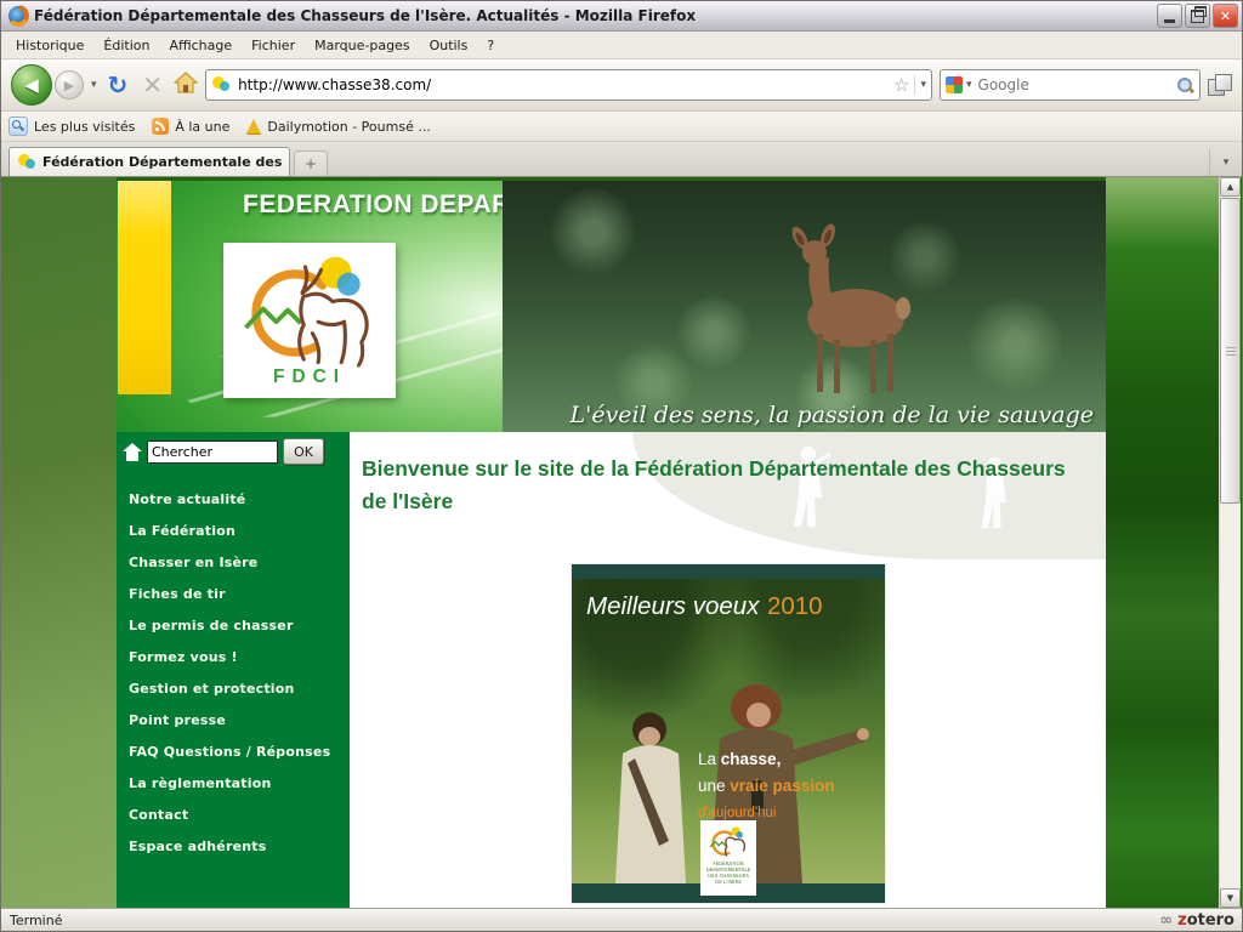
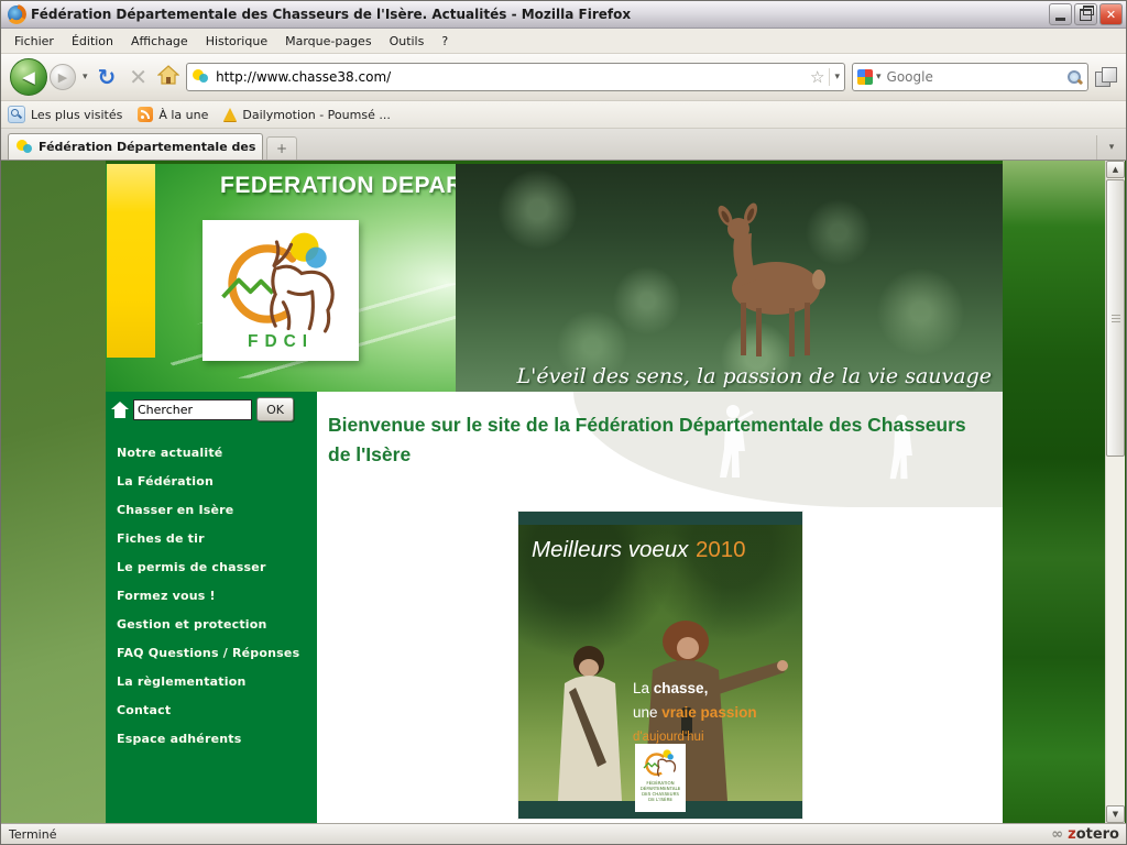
  Fédération Départementale des Chasseurs de l'Isère. Actualités - Mozilla Firefox
  ✕
- Historique
+ Fichier
  Édition
  Affichage
- Fichier
+ Historique
  Marque-pages
  Outils
  ?
  ◀
  ▶
  ▾
  ↻
  ✕
  http://www.chasse38.com/
  ☆
  ▾
  ▾
  Google
  Les plus visités
  À la une
  Dailymotion - Poumsé ...
  Fédération Départementale des
  +
  ▾
  L'éveil des sens, la passion de la vie sauvage
  FDCI
  Chercher
  OK
  Notre actualité
  La Fédération
  Chasser en Isère
  Fiches de tir
  Le permis de chasser
  Formez vous !
  Gestion et protection
- Point presse
  FAQ Questions / Réponses
  La règlementation
  Contact
  Espace adhérents
  Bienvenue sur le site de la Fédération Départementale des Chasseurs de l'Isère
  Meilleurs voeux 2010
  La chasse,
  une vraie passion
  d'aujourd'hui
  ▲
  ▼
  Terminé
  ∞
  z
  otero
